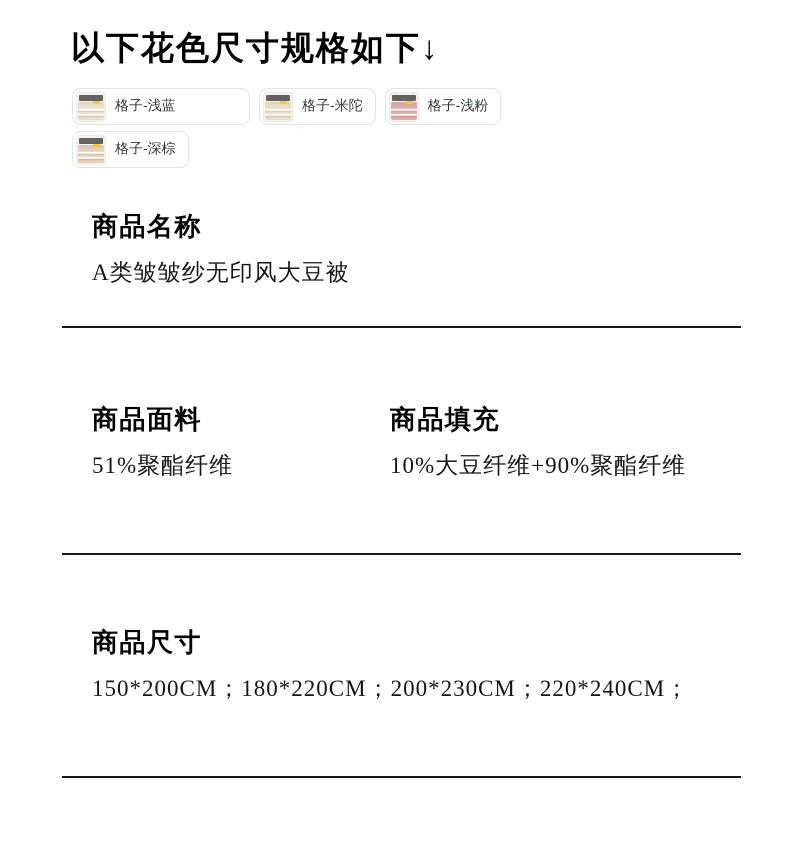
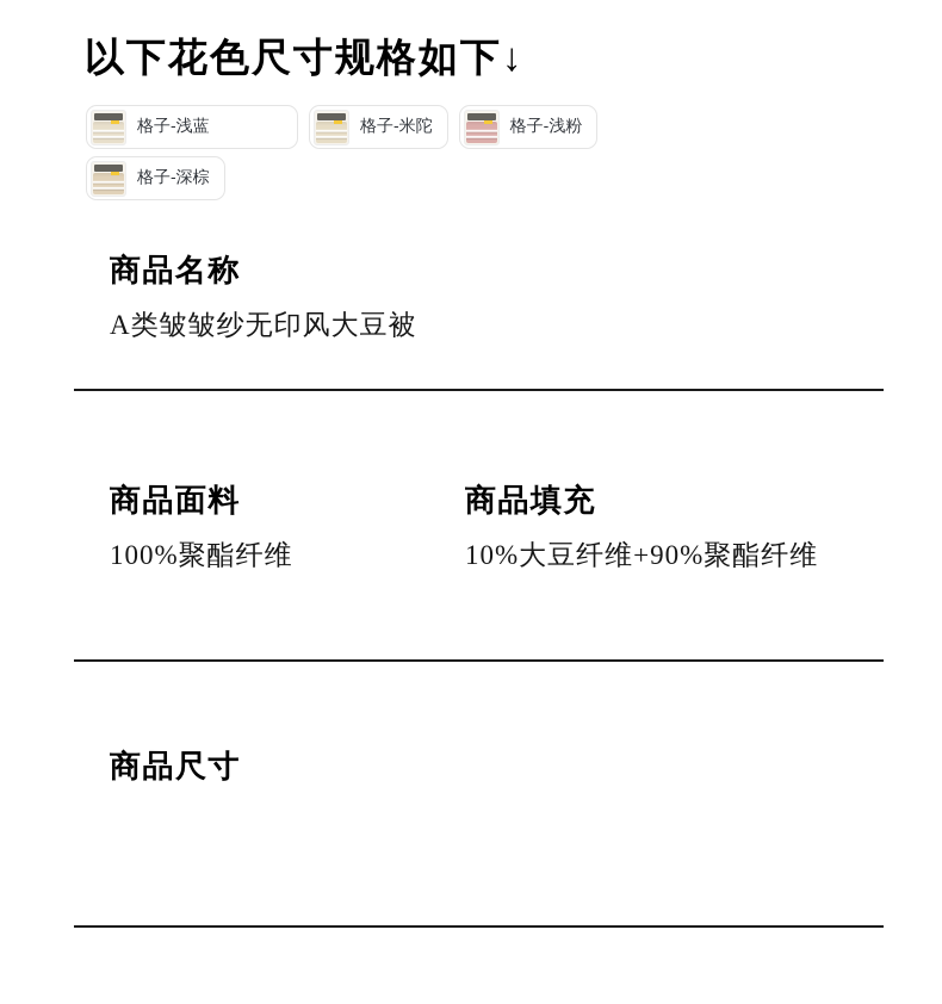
  以下花色尺寸规格如下↓
  格子-浅蓝
  格子-米陀
  格子-浅粉
  格子-深棕
  商品名称
  A类皱皱纱无印风大豆被
  商品面料
- 51%聚酯纤维
+ 100%聚酯纤维
  商品填充
  10%大豆纤维+90%聚酯纤维
  商品尺寸
- 150*200CM；180*220CM；200*230CM；220*240CM；
